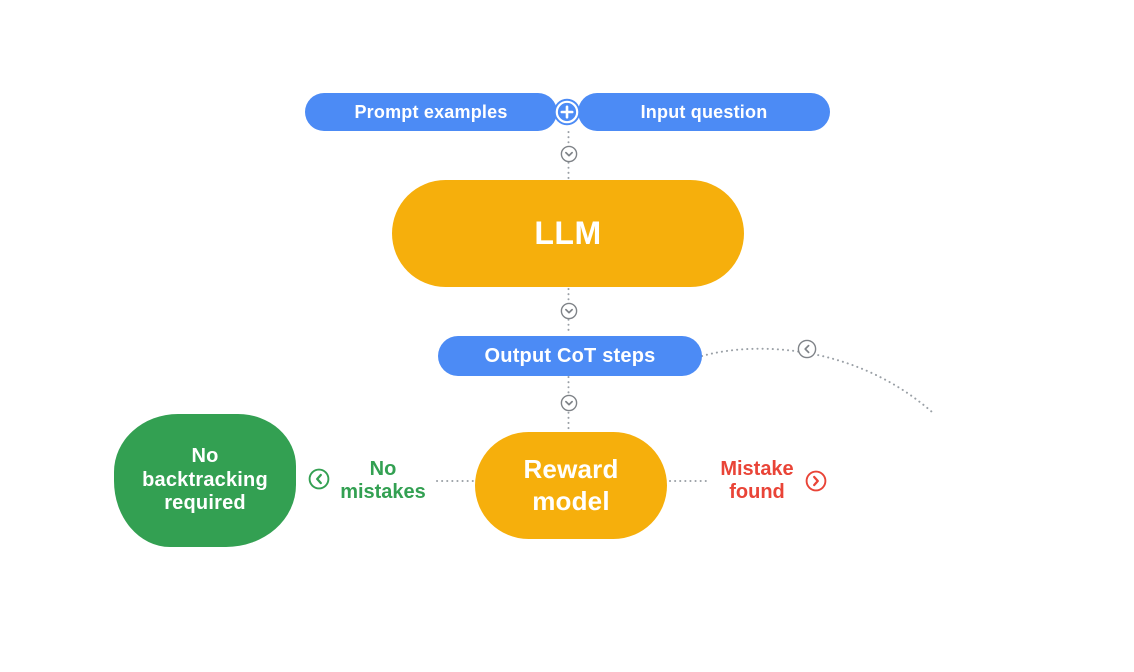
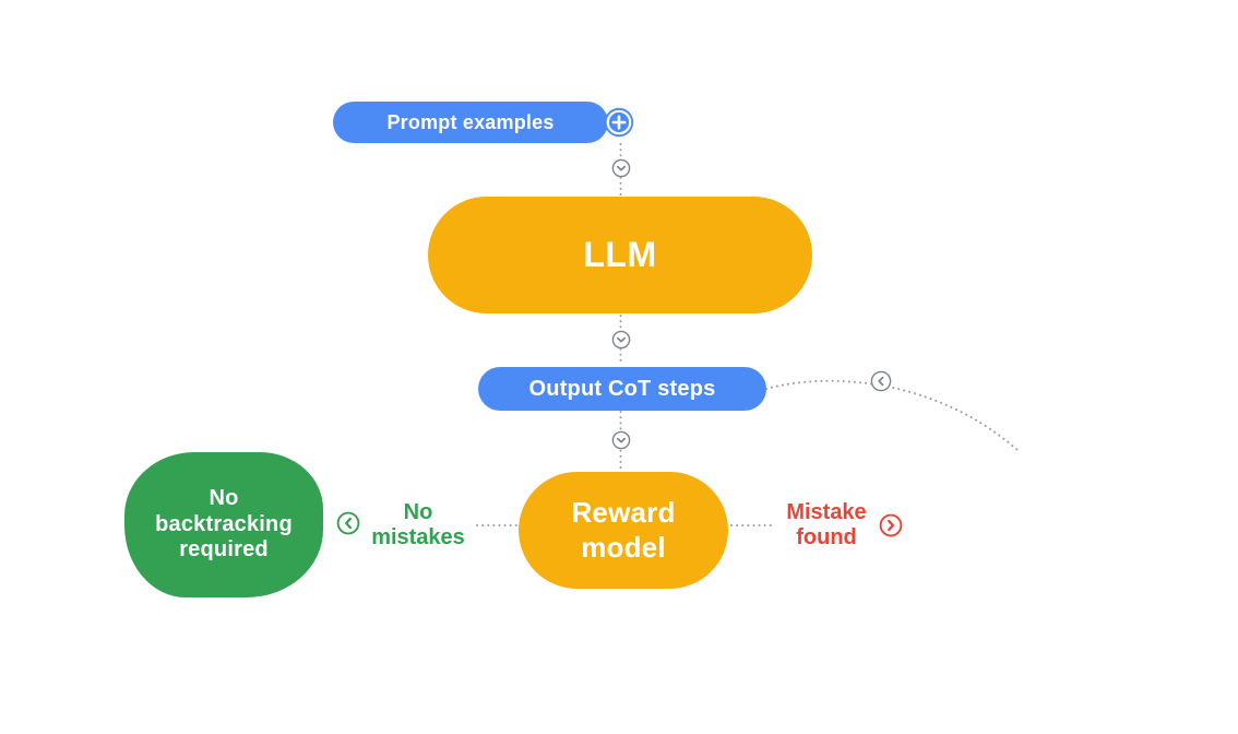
  Prompt examples
- Input question
  LLM
  Output CoT steps
  Reward
  model
  No
  backtracking
  required
  No
  mistakes
  Mistake
  found
